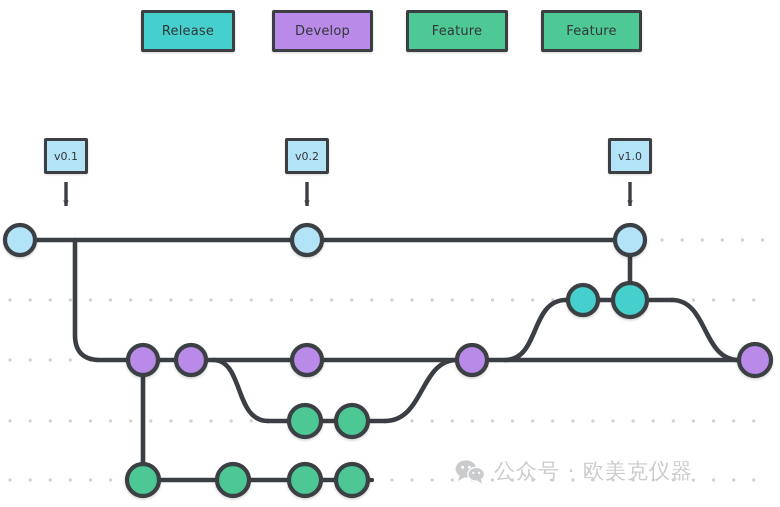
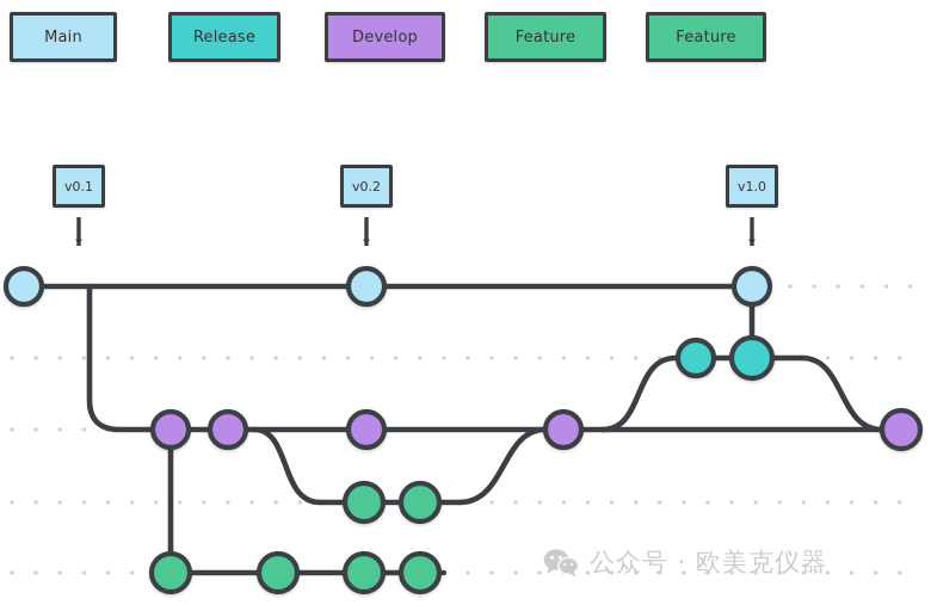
+ Main
  Release
  Develop
  Feature
  Feature
  v0.1
  v0.2
  v1.0
  公众号 · 欧美克仪器
